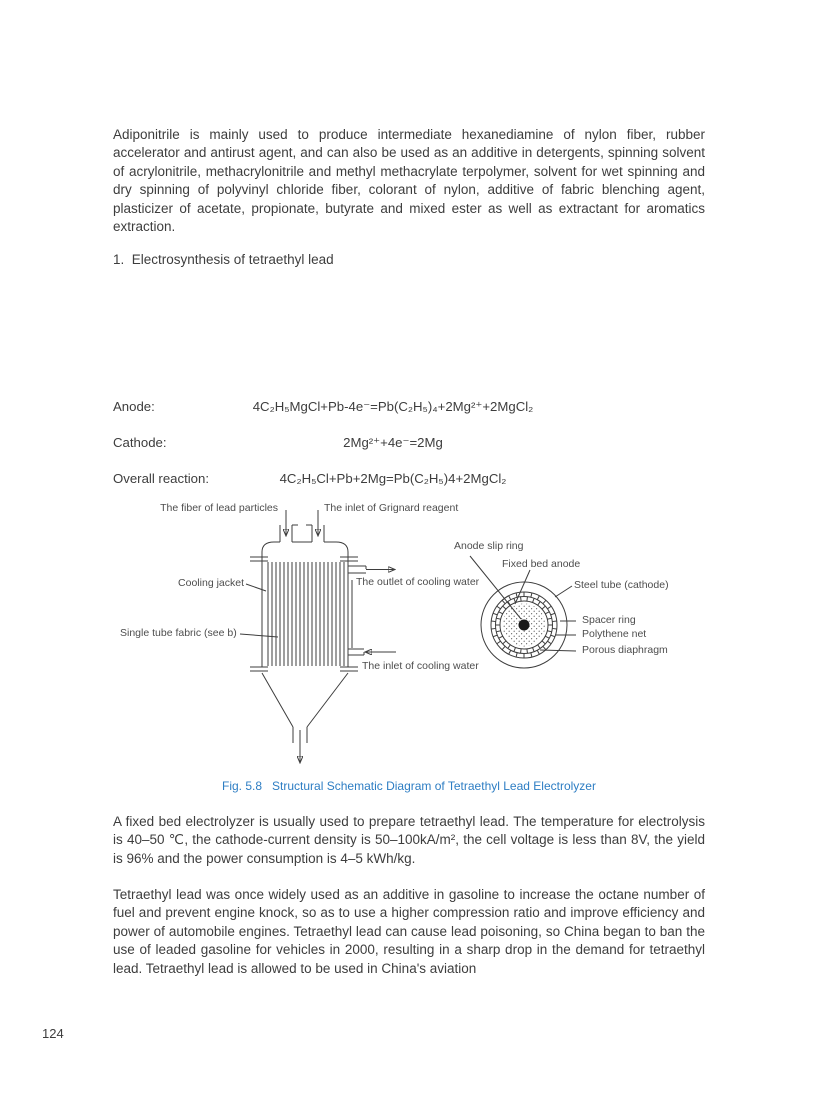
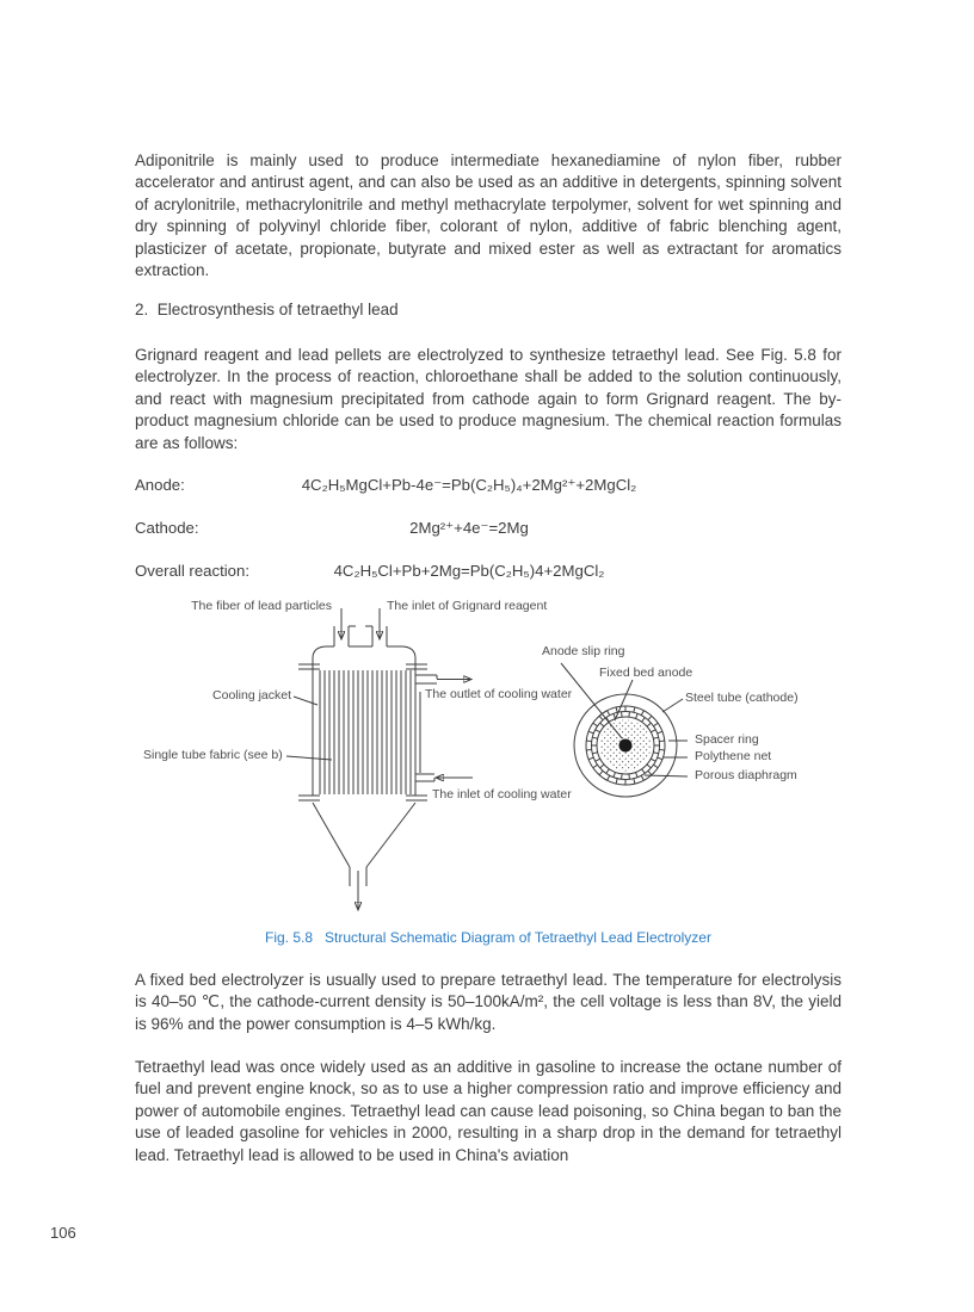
  Adiponitrile is mainly used to produce intermediate hexanediamine of nylon fiber, rubber accelerator and antirust agent, and can also be used as an additive in detergents, spinning solvent of acrylonitrile, methacrylonitrile and methyl methacrylate terpolymer, solvent for wet spinning and dry spinning of polyvinyl chloride fiber, colorant of nylon, additive of fabric blenching agent, plasticizer of acetate, propionate, butyrate and mixed ester as well as extractant for aromatics extraction.
- 1. Electrosynthesis of tetraethyl lead
+ 2. Electrosynthesis of tetraethyl lead
+ Grignard reagent and lead pellets are electrolyzed to synthesize tetraethyl lead. See Fig. 5.8 for electrolyzer. In the process of reaction, chloroethane shall be added to the solution continuously, and react with magnesium precipitated from cathode again to form Grignard reagent. The by-product magnesium chloride can be used to produce magnesium. The chemical reaction formulas are as follows:
  Anode:
  4C₂H₅MgCl+Pb-4e⁻=Pb(C₂H₅)₄+2Mg²⁺+2MgCl₂
  Cathode:
  2Mg²⁺+4e⁻=2Mg
  Overall reaction:
  4C₂H₅Cl+Pb+2Mg=Pb(C₂H₅)4+2MgCl₂
  The fiber of lead particles
  The inlet of Grignard reagent
  Cooling jacket
  Single tube fabric (see b)
  The outlet of cooling water
  The inlet of cooling water
  Anode slip ring
  Fixed bed anode
  Steel tube (cathode)
  Spacer ring
  Polythene net
  Porous diaphragm
  Fig. 5.8 Structural Schematic Diagram of Tetraethyl Lead Electrolyzer
  A fixed bed electrolyzer is usually used to prepare tetraethyl lead. The temperature for electrolysis is 40–50 ℃, the cathode-current density is 50–100kA/m², the cell voltage is less than 8V, the yield is 96% and the power consumption is 4–5 kWh/kg.
  Tetraethyl lead was once widely used as an additive in gasoline to increase the octane number of fuel and prevent engine knock, so as to use a higher compression ratio and improve efficiency and power of automobile engines. Tetraethyl lead can cause lead poisoning, so China began to ban the use of leaded gasoline for vehicles in 2000, resulting in a sharp drop in the demand for tetraethyl lead. Tetraethyl lead is allowed to be used in China's aviation
- 124
+ 106
